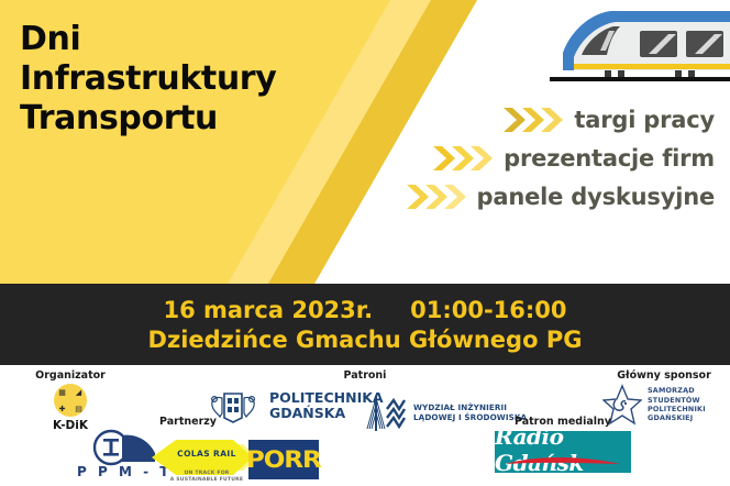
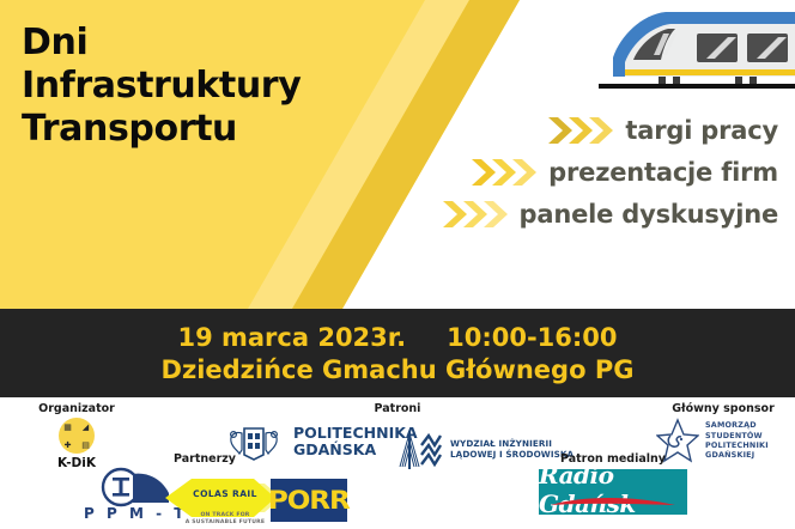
  Dni
  Infrastruktury
  Transportu
  targi pracy
  prezentacje firm
  panele dyskusyjne
- 16 marca 2023r.
+ 19 marca 2023r.
- 01:00-16:00
+ 10:00-16:00
  Dziedzińce Gmachu Głównego PG
  Organizator
  ▦
  ◢
  ✚
  ▤
  K-DiK
  Patroni
  POLITECHNIKA
  GDAŃSKA
  WYDZIAŁ INŻYNIERII
  LĄDOWEJ I ŚRODOWISKA
  Główny sponsor
  SAMORZĄD
  STUDENTÓW
  POLITECHNIKI
  GDAŃSKIEJ
  Partnerzy
  P P M - T
  COLAS RAIL
  PORR
  Patron medialny
  Radio Gańs
